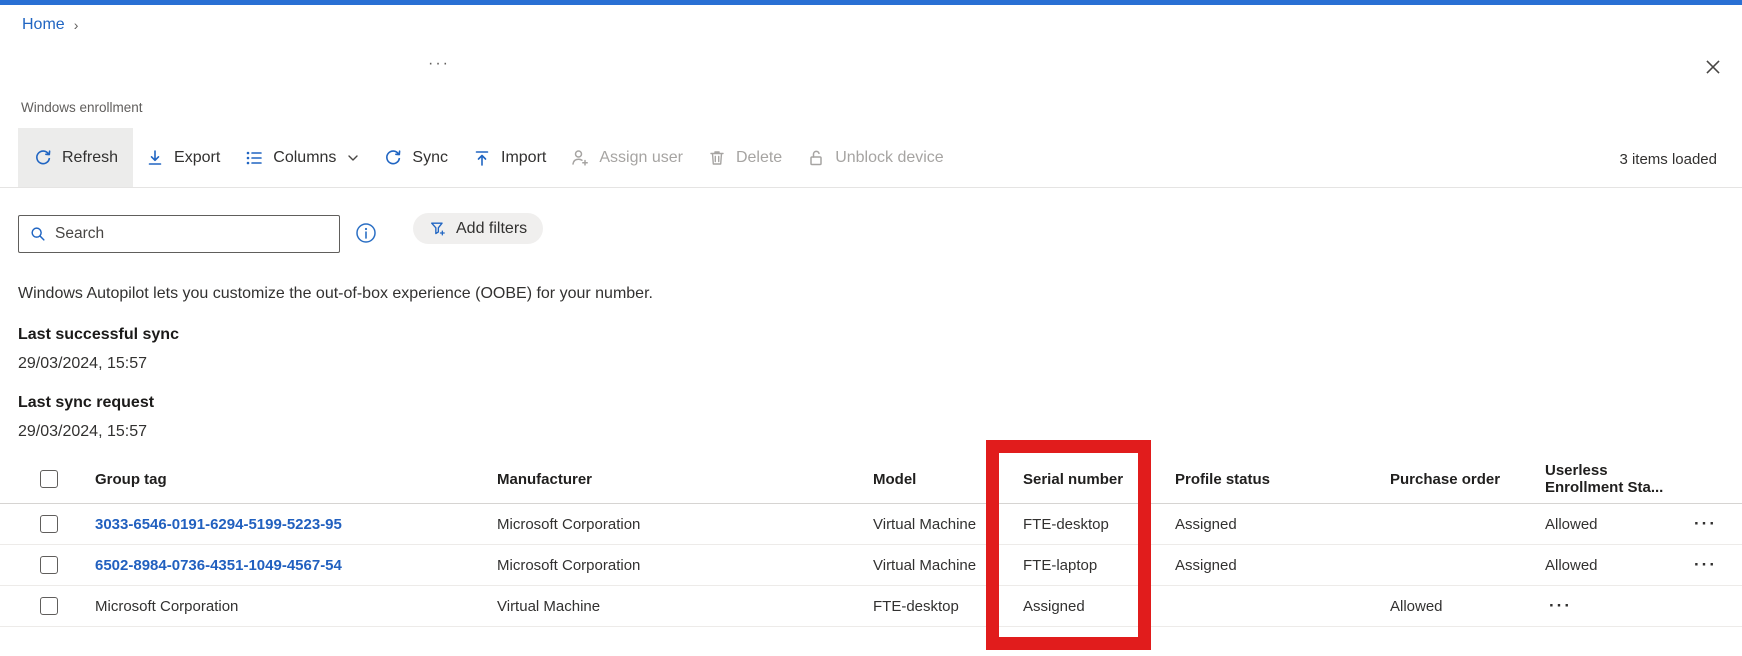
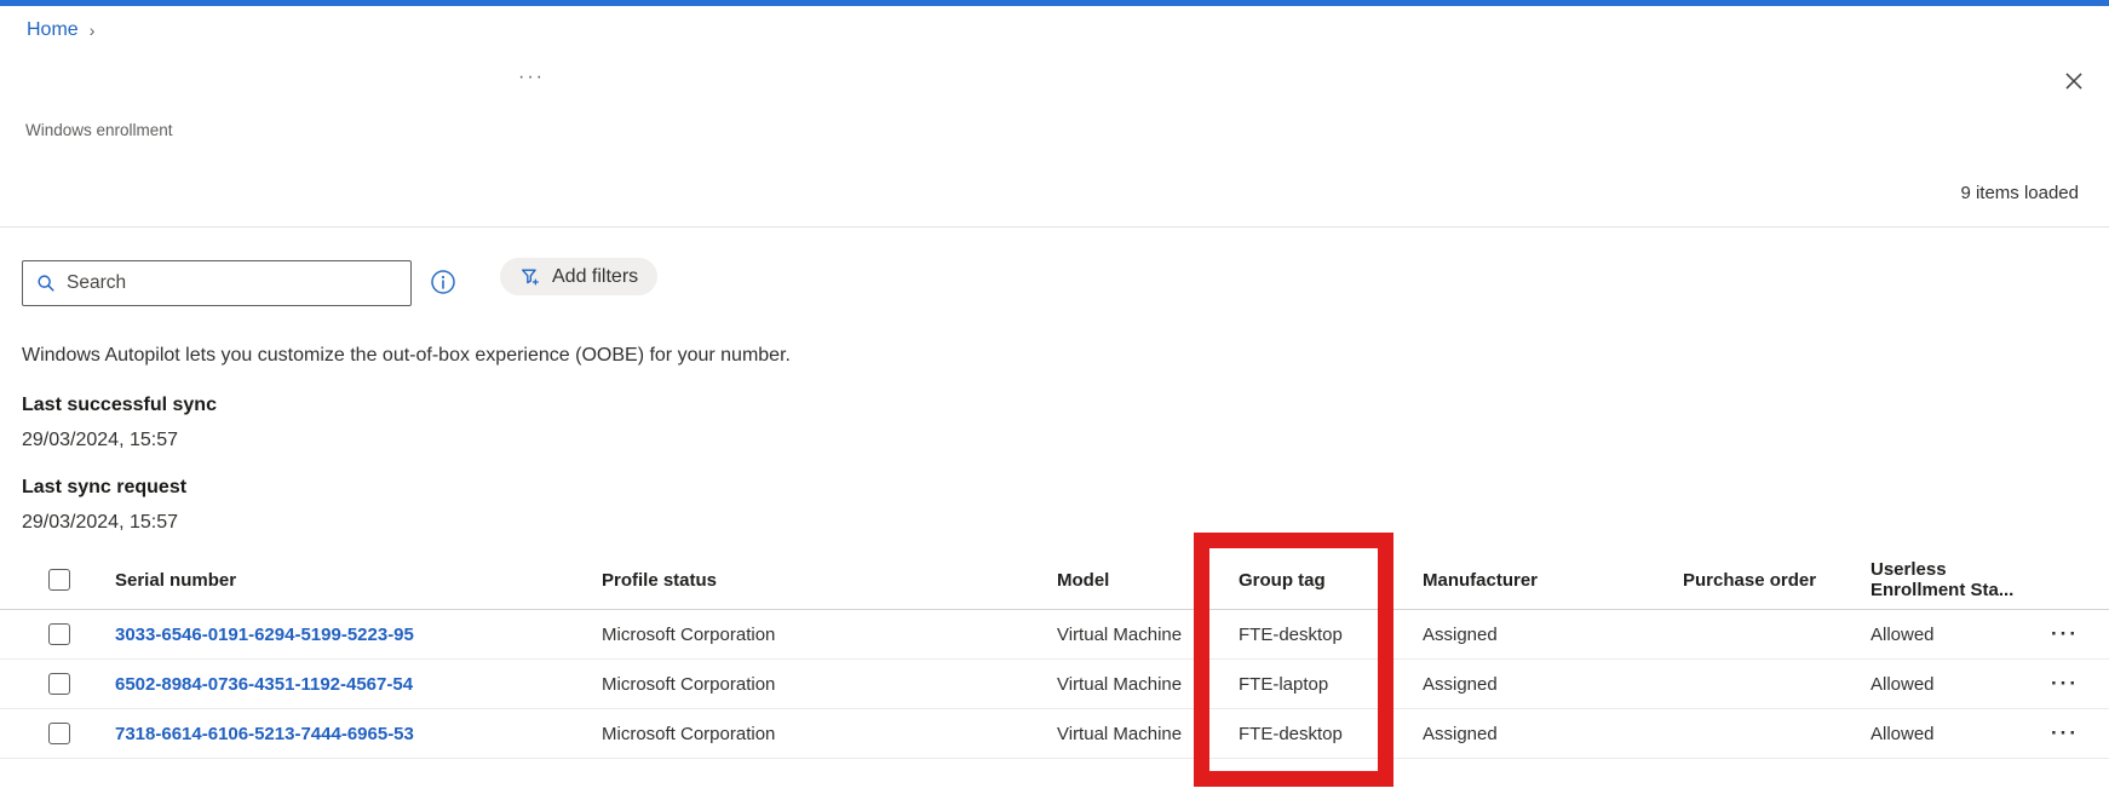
  Home
  ›
  ···
  Windows enrollment
- Refresh
- Export
- Columns
- Sync
- Import
- Assign user
- Delete
- Unblock device
- 3 items loaded
+ 9 items loaded
  Search
  Add filters
  Windows Autopilot lets you customize the out-of-box experience (OOBE) for your number.
  Last successful sync
  29/03/2024, 15:57
  Last sync request
  29/03/2024, 15:57
- Group tag
+ Serial number
- Manufacturer
+ Profile status
  Model
- Serial number
+ Group tag
- Profile status
+ Manufacturer
  Purchase order
  Userless Enrollment Sta...
  3033-6546-0191-6294-5199-5223-95
  Microsoft Corporation
  Virtual Machine
  FTE-desktop
  Assigned
  Allowed
  ···
- 6502-8984-0736-4351-1049-4567-54
+ 6502-8984-0736-4351-1192-4567-54
  Microsoft Corporation
  Virtual Machine
  FTE-laptop
  Assigned
  Allowed
  ···
+ 7318-6614-6106-5213-7444-6965-53
  Microsoft Corporation
  Virtual Machine
  FTE-desktop
  Assigned
  Allowed
  ···
